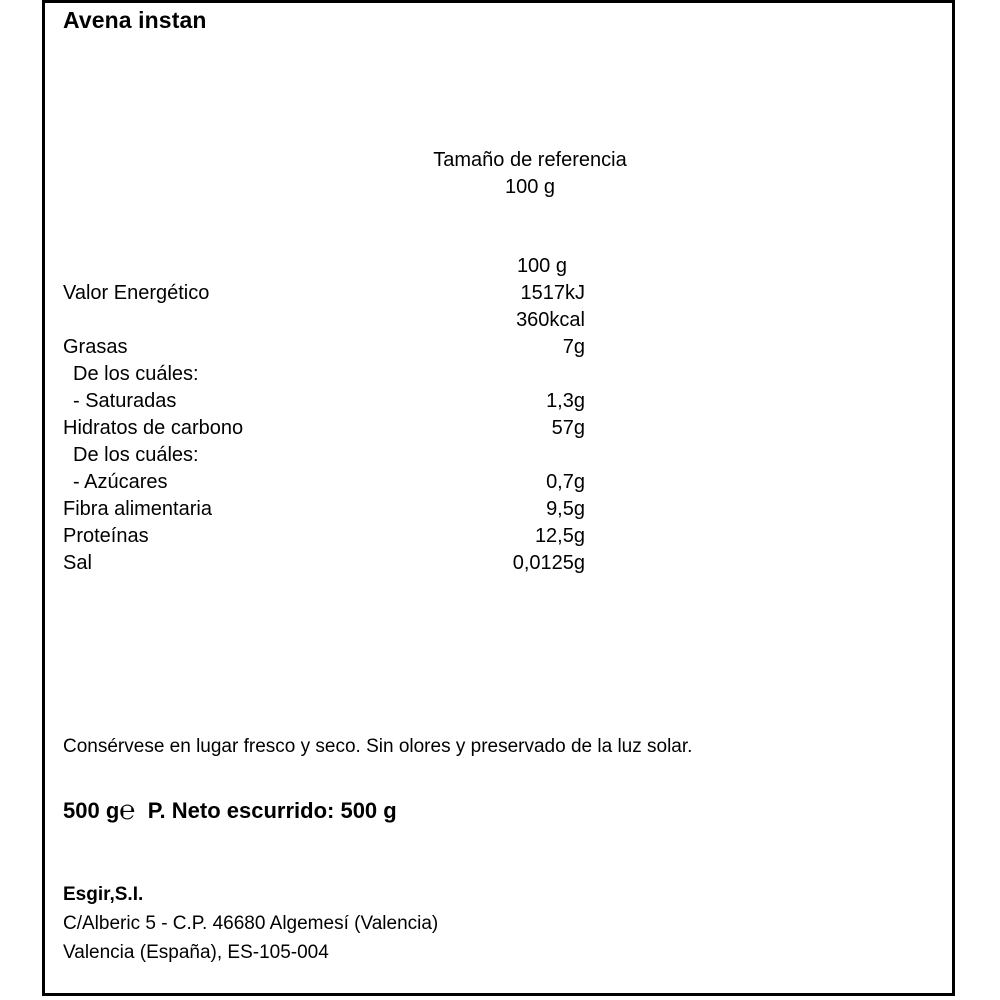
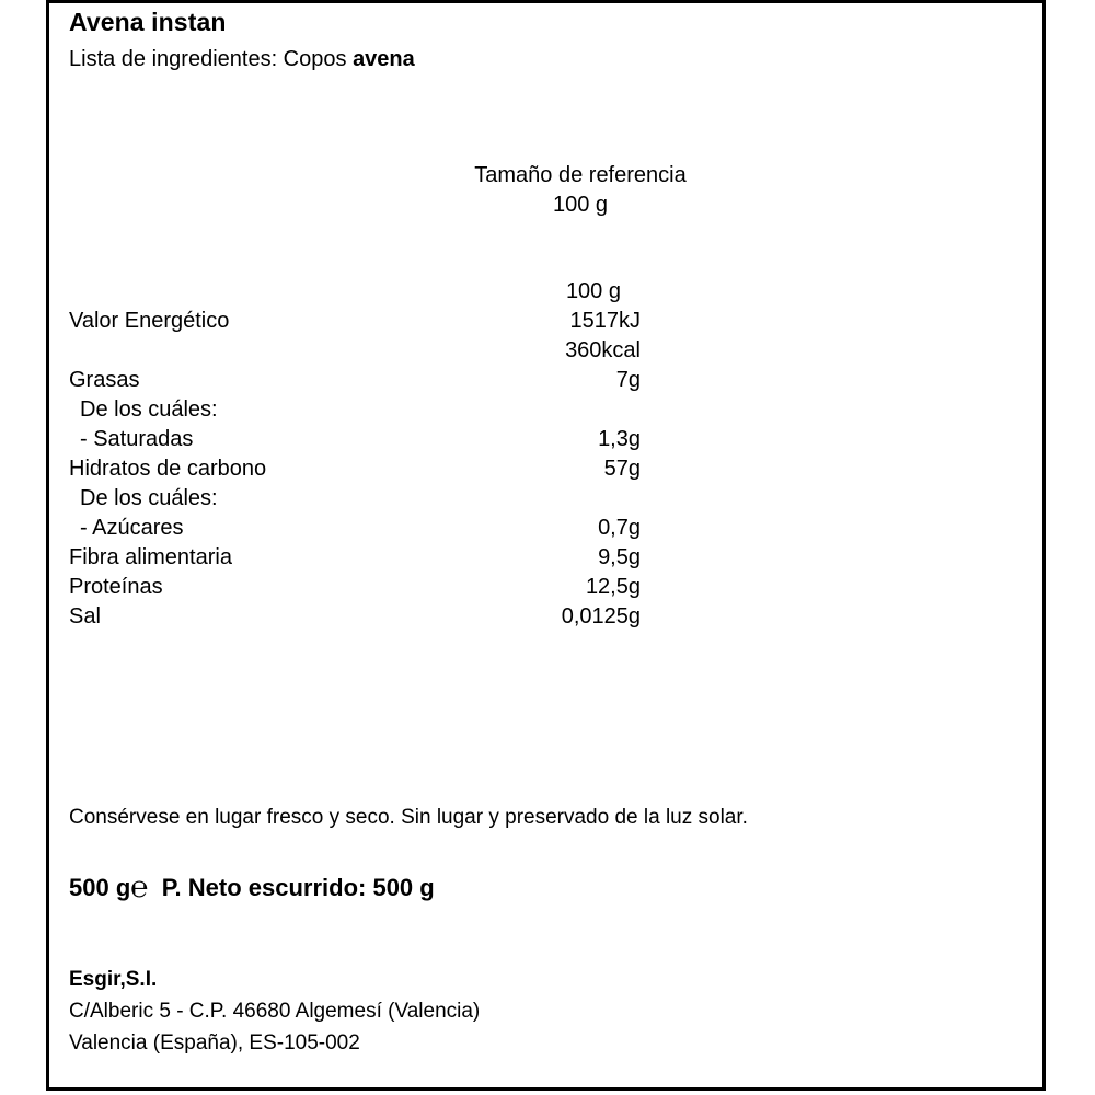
  Avena instan
+ Lista de ingredientes: Copos avena
  Tamaño de referencia
  100 g
  100 g
  Valor Energético
  1517kJ
  360kcal
  Grasas
  7g
  De los cuáles:
  - Saturadas
  1,3g
  Hidratos de carbono
  57g
  De los cuáles:
  - Azúcares
  0,7g
  Fibra alimentaria
  9,5g
  Proteínas
  12,5g
  Sal
  0,0125g
- Consérvese en lugar fresco y seco. Sin olores y preservado de la luz solar.
+ Consérvese en lugar fresco y seco. Sin lugar y preservado de la luz solar.
  500 g℮ P. Neto escurrido: 500 g
  Esgir,S.I.
  C/Alberic 5 - C.P. 46680 Algemesí (Valencia)
- Valencia (España), ES-105-004
+ Valencia (España), ES-105-002
